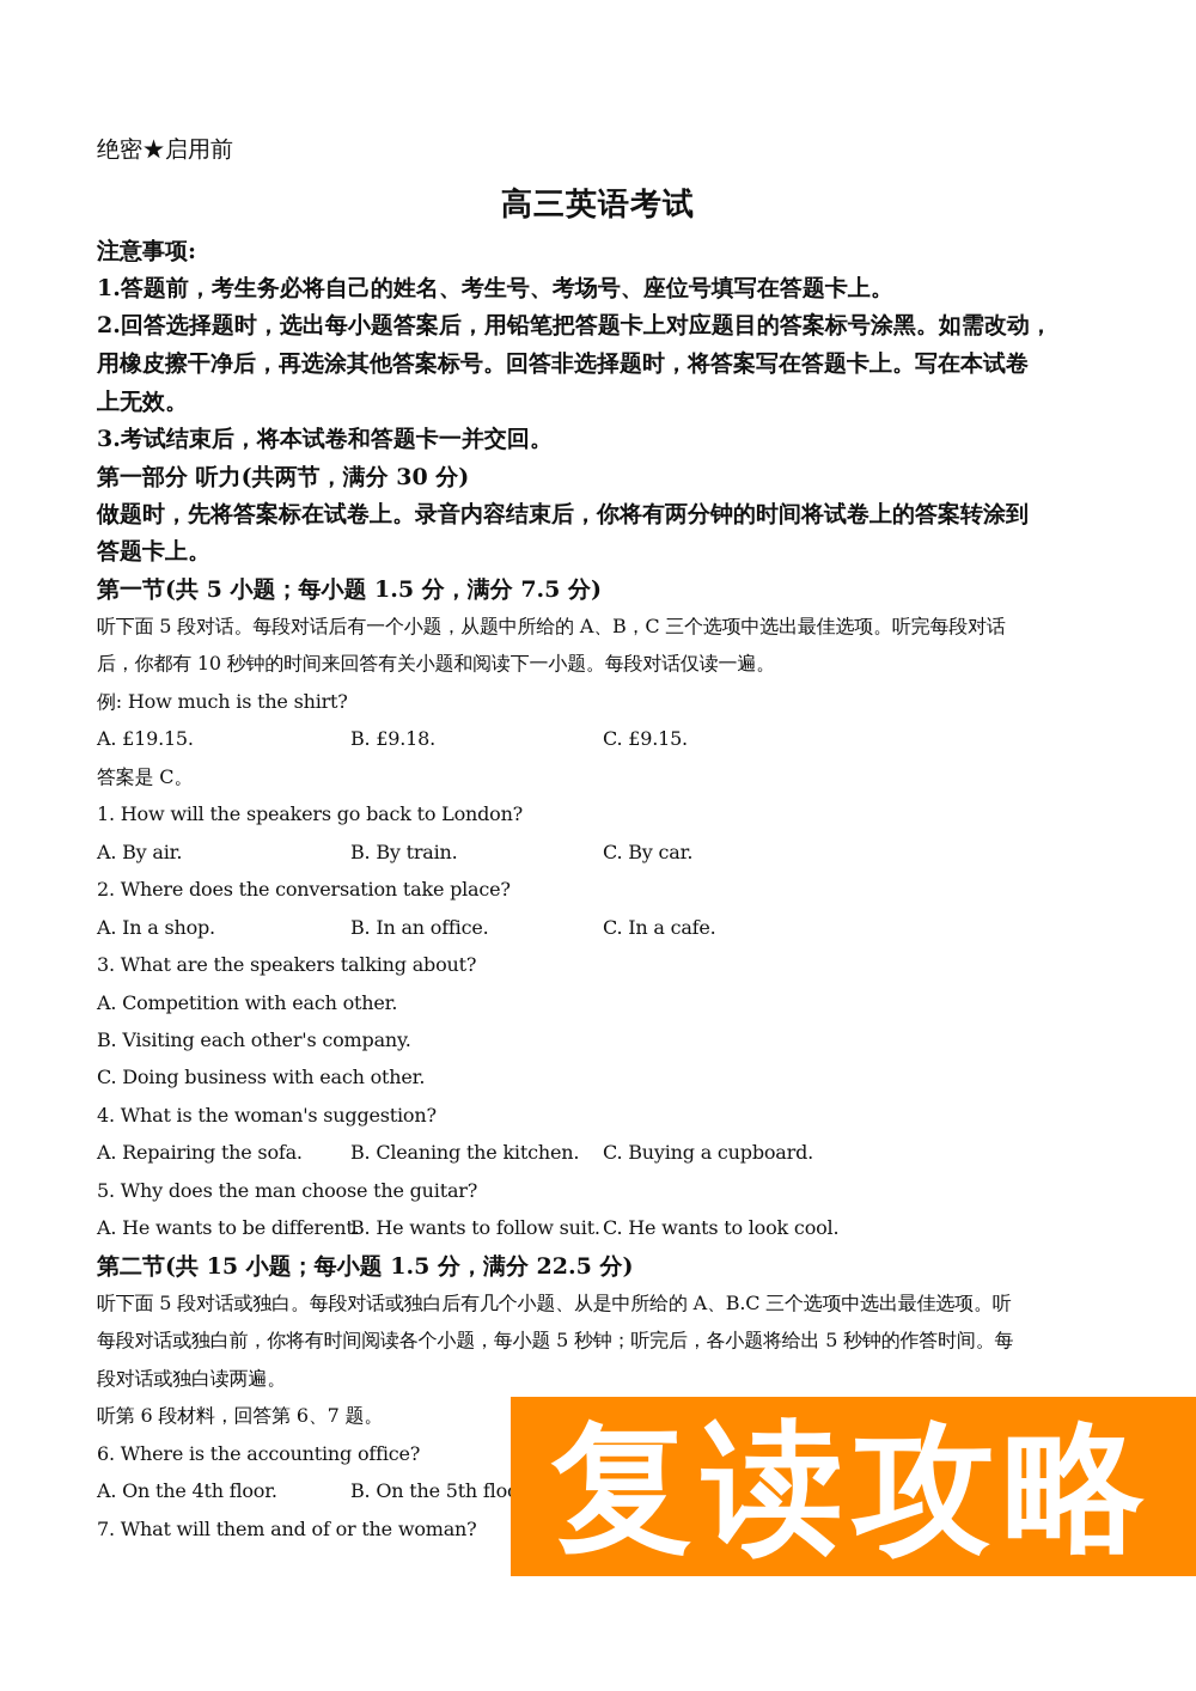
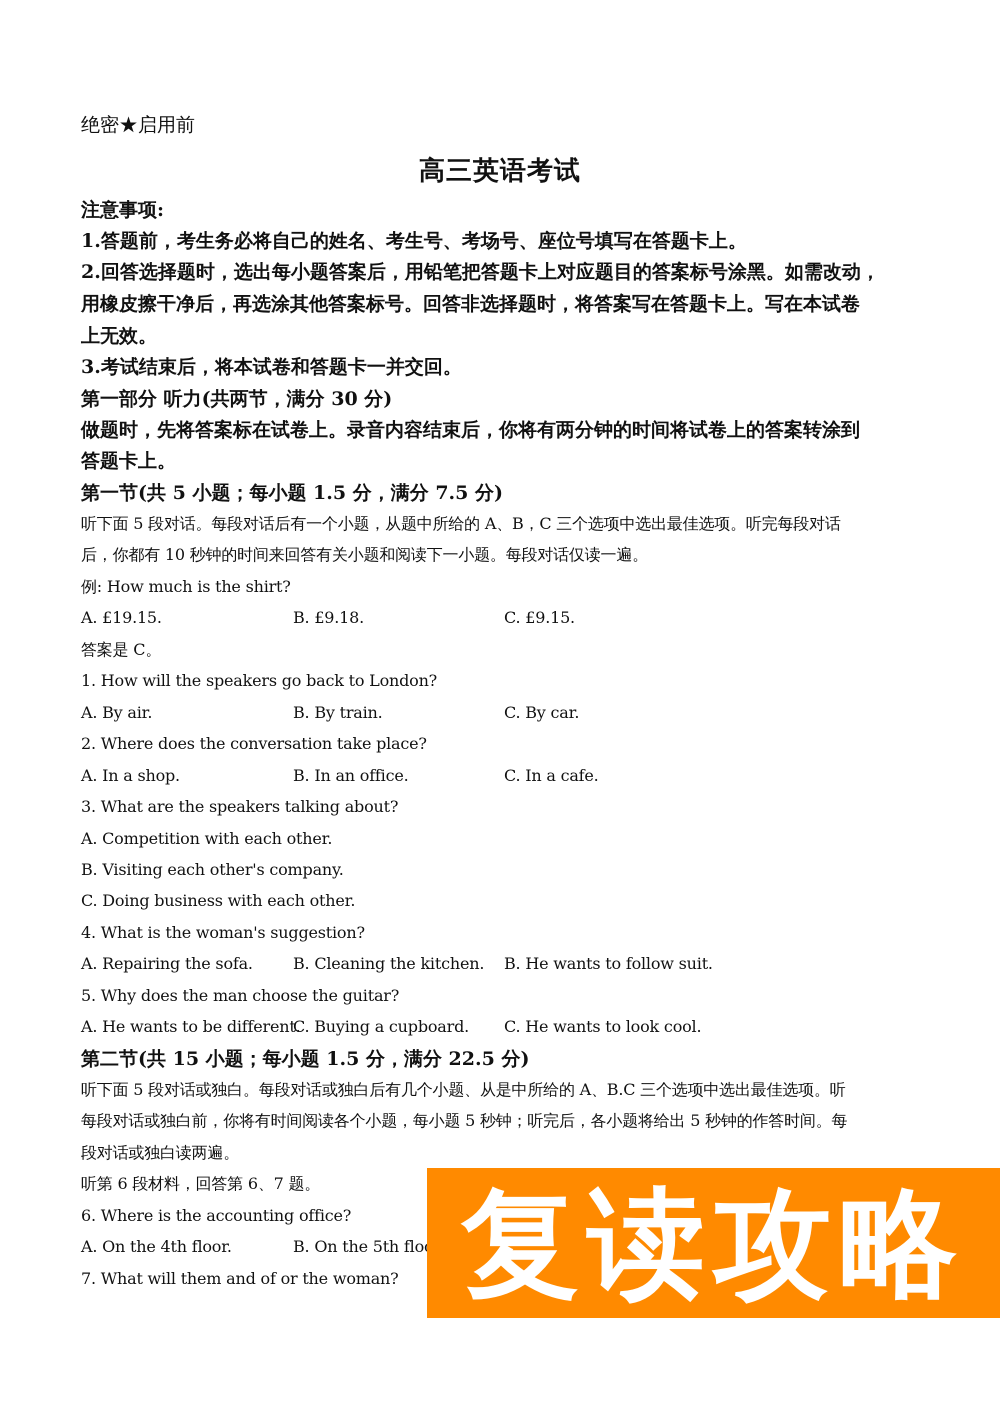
  绝密★启用前
  高三英语考试
  注意事项:
  1.答题前，考生务必将自己的姓名、考生号、考场号、座位号填写在答题卡上。
  2.回答选择题时，选出每小题答案后，用铅笔把答题卡上对应题目的答案标号涂黑。如需改动，
  用橡皮擦干净后，再选涂其他答案标号。回答非选择题时，将答案写在答题卡上。写在本试卷
  上无效。
  3.考试结束后，将本试卷和答题卡一并交回。
  第一部分 听力(共两节，满分 30 分)
  做题时，先将答案标在试卷上。录音内容结束后，你将有两分钟的时间将试卷上的答案转涂到
  答题卡上。
  第一节(共 5 小题；每小题 1.5 分，满分 7.5 分)
  听下面 5 段对话。每段对话后有一个小题，从题中所给的 A、B，C 三个选项中选出最佳选项。听完每段对话
  后，你都有 10 秒钟的时间来回答有关小题和阅读下一小题。每段对话仅读一遍。
  例: How much is the shirt?
  A. £19.15.
  B. £9.18.
  C. £9.15.
  答案是 C。
  1. How will the speakers go back to London?
  A. By air.
  B. By train.
  C. By car.
  2. Where does the conversation take place?
  A. In a shop.
  B. In an office.
  C. In a cafe.
  3. What are the speakers talking about?
  A. Competition with each other.
  B. Visiting each other's company.
  C. Doing business with each other.
  4. What is the woman's suggestion?
  A. Repairing the sofa.
  B. Cleaning the kitchen.
- C. Buying a cupboard.
+ B. He wants to follow suit.
  5. Why does the man choose the guitar?
  A. He wants to be different.
- B. He wants to follow suit.
+ C. Buying a cupboard.
  C. He wants to look cool.
  第二节(共 15 小题；每小题 1.5 分，满分 22.5 分)
  听下面 5 段对话或独白。每段对话或独白后有几个小题、从是中所给的 A、B.C 三个选项中选出最佳选项。听
  每段对话或独白前，你将有时间阅读各个小题，每小题 5 秒钟；听完后，各小题将给出 5 秒钟的作答时间。每
  段对话或独白读两遍。
  听第 6 段材料，回答第 6、7 题。
  6. Where is the accounting office?
  A. On the 4th floor.
  B. On the 5th flo
  7. What will them and of or the woman?
  复读攻略
